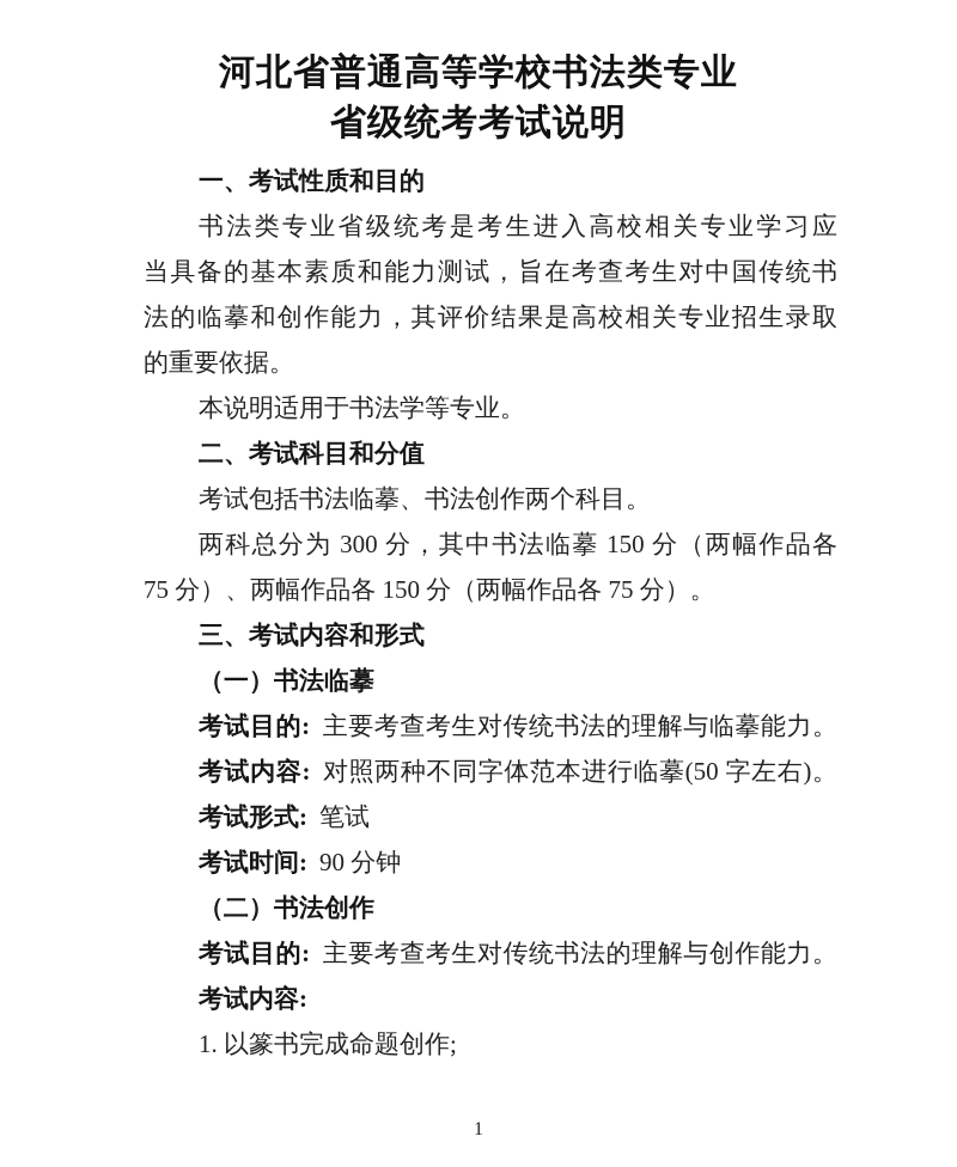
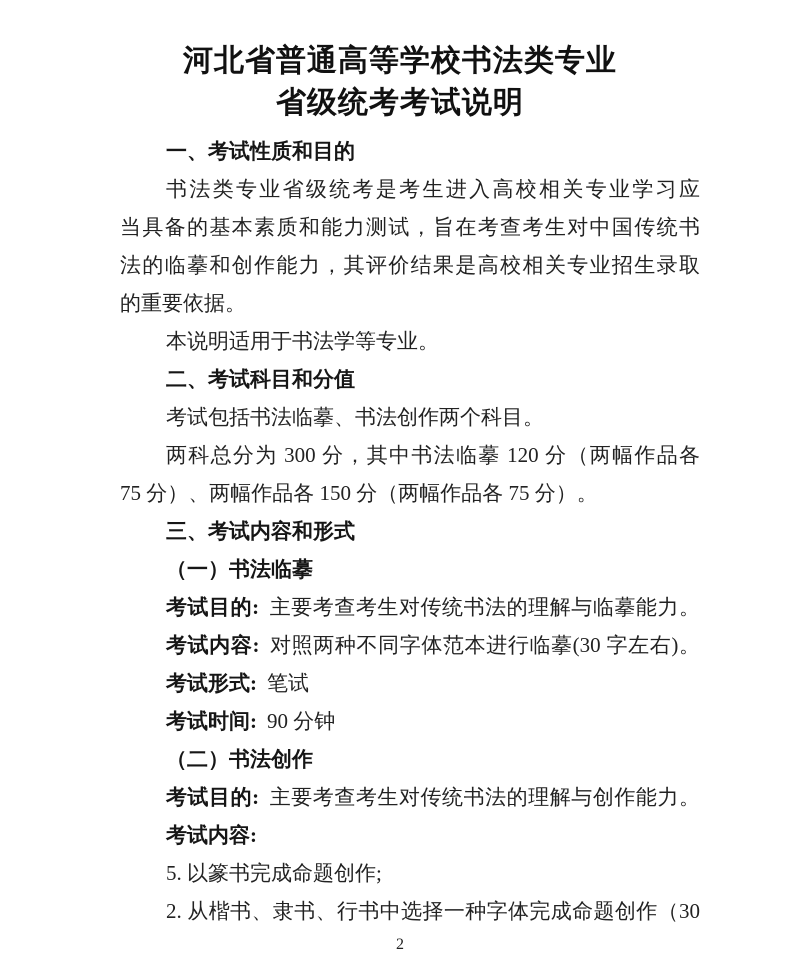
  河北省普通高等学校书法类专业
  省级统考考试说明
  一、考试性质和目的
  书法类专业省级统考是考生进入高校相关专业学习应
  当具备的基本素质和能力测试，旨在考查考生对中国传统书
  法的临摹和创作能力，其评价结果是高校相关专业招生录取
  的重要依据。
  本说明适用于书法学等专业。
  二、考试科目和分值
  考试包括书法临摹、书法创作两个科目。
- 两科总分为 300 分，其中书法临摹 150 分（两幅作品各
+ 两科总分为 300 分，其中书法临摹 120 分（两幅作品各
  75 分）、两幅作品各 150 分（两幅作品各 75 分）。
  三、考试内容和形式
  （一）书法临摹
  考试目的: 主要考查考生对传统书法的理解与临摹能力。
- 考试内容: 对照两种不同字体范本进行临摹(50 字左右)。
+ 考试内容: 对照两种不同字体范本进行临摹(30 字左右)。
  考试形式: 笔试
  考试时间: 90 分钟
  （二）书法创作
  考试目的: 主要考查考生对传统书法的理解与创作能力。
  考试内容:
- 1. 以篆书完成命题创作;
+ 5. 以篆书完成命题创作;
+ 2. 从楷书、隶书、行书中选择一种字体完成命题创作（30
- 1
+ 2
